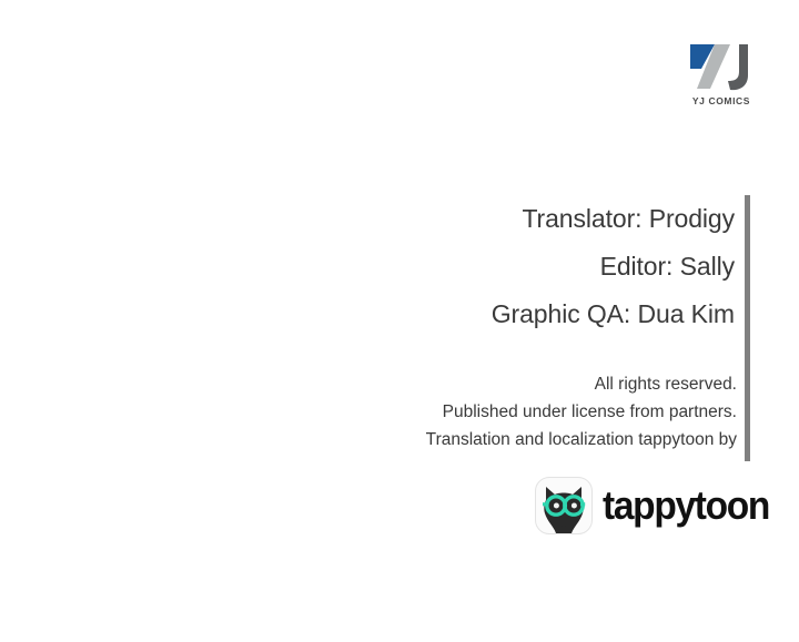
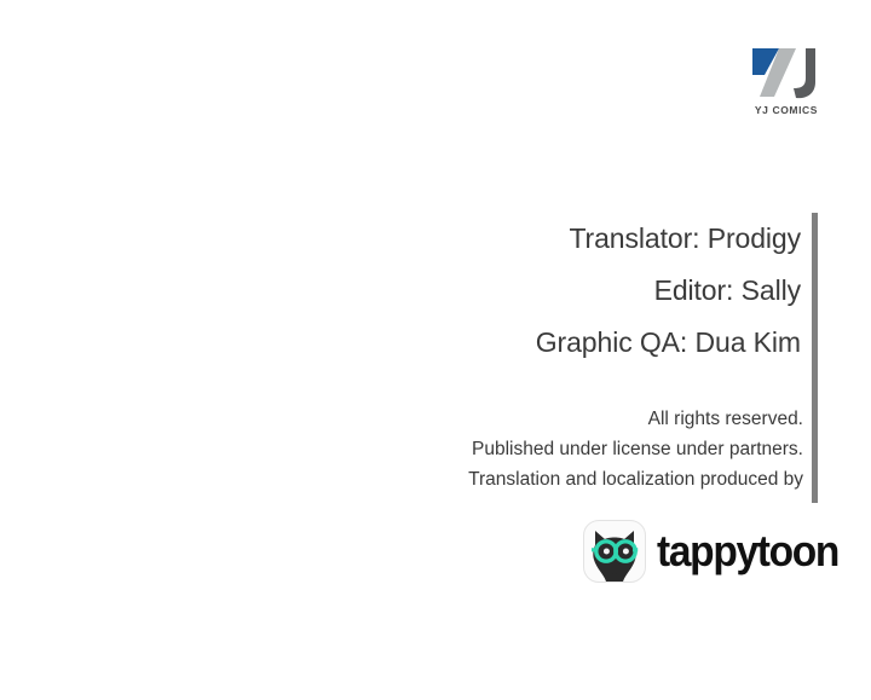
  YJ COMICS
  Translator: Prodigy
  Editor: Sally
  Graphic QA: Dua Kim
  All rights reserved.
- Published under license from partners.
+ Published under license under partners.
- Translation and localization tappytoon by
+ Translation and localization produced by
  tappytoon
